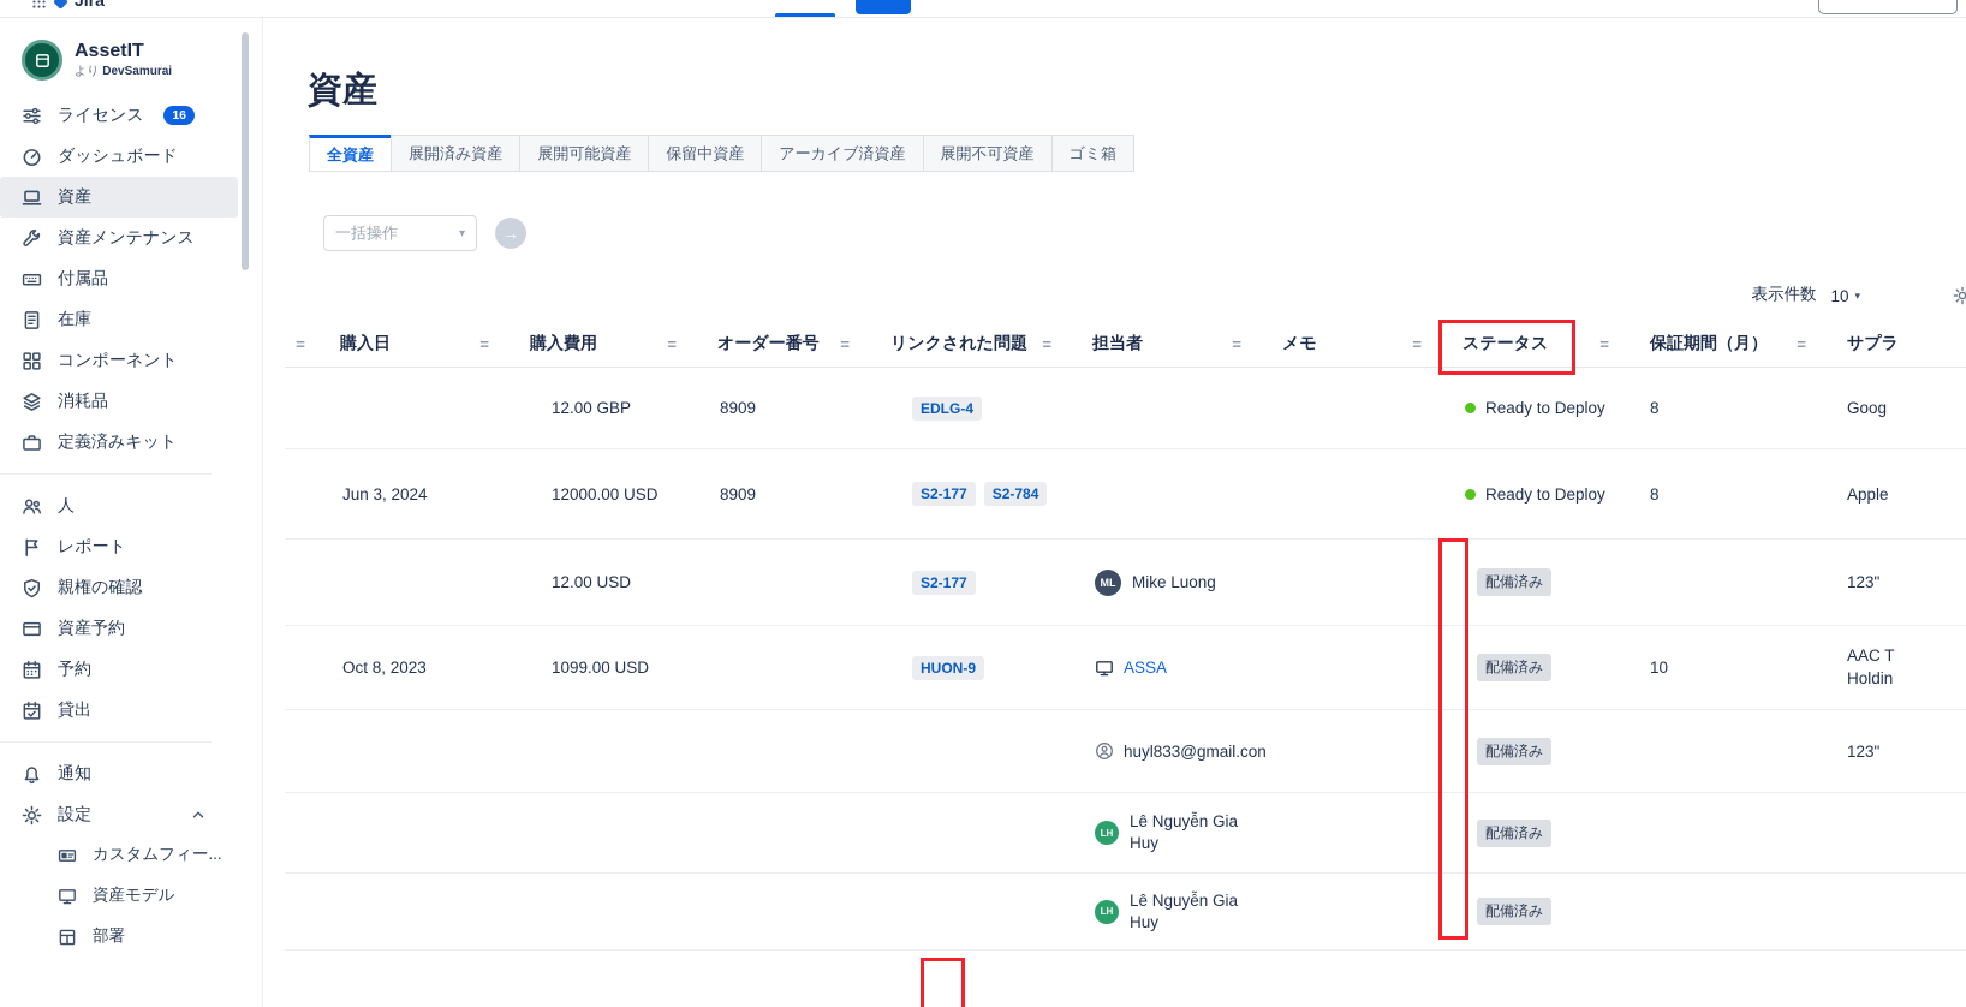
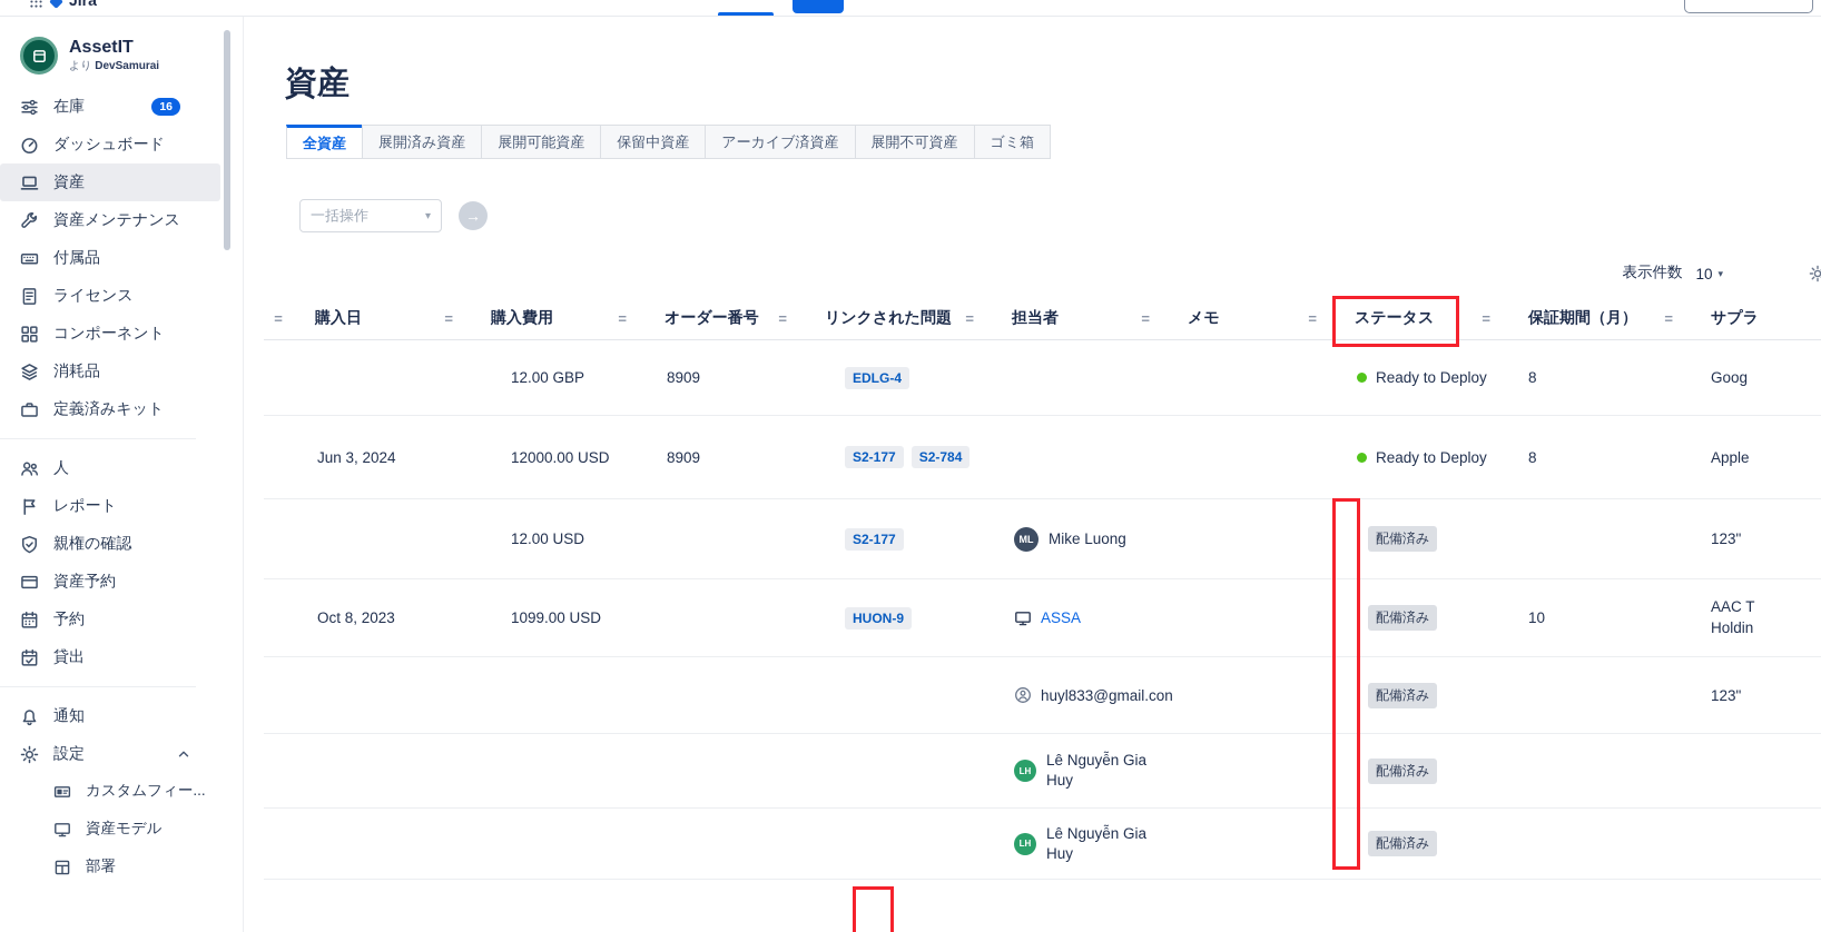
  Jira
  AssetIT
  より DevSamurai
- ライセンス
+ 在庫
  16
  ダッシュボード
  資産
  資産メンテナンス
  付属品
- 在庫
+ ライセンス
  コンポーネント
  消耗品
  定義済みキット
  人
  レポート
  親権の確認
  資産予約
  予約
  貸出
  通知
  設定
  カスタムフィー...
  資産モデル
  部署
  資産
  全資産
  展開済み資産
  展開可能資産
  保留中資産
  アーカイブ済資産
  展開不可資産
  ゴミ箱
  一括操作
  ▾
  →
  表示件数
  10
  ▾
  =
  購入日
  =
  購入費用
  =
  オーダー番号
  =
  リンクされた問題
  =
  担当者
  =
  メモ
  =
  ステータス
  =
  保証期間（月）
  =
  サプラ
  12.00 GBP
  8909
  EDLG-4
  Ready to Deploy
  8
  Goog
  Jun 3, 2024
  12000.00 USD
  8909
  S2-177
  S2-784
  Ready to Deploy
  8
  Apple
  12.00 USD
  S2-177
  ML
  Mike Luong
  配備済み
  123"
  Oct 8, 2023
  1099.00 USD
  HUON-9
  ASSA
  配備済み
  10
  AAC T Holdin
  huyl833@gmail.con
  配備済み
  123"
  LH
  Lê Nguyễn Gia Huy
  配備済み
  LH
  Lê Nguyễn Gia Huy
  配備済み
